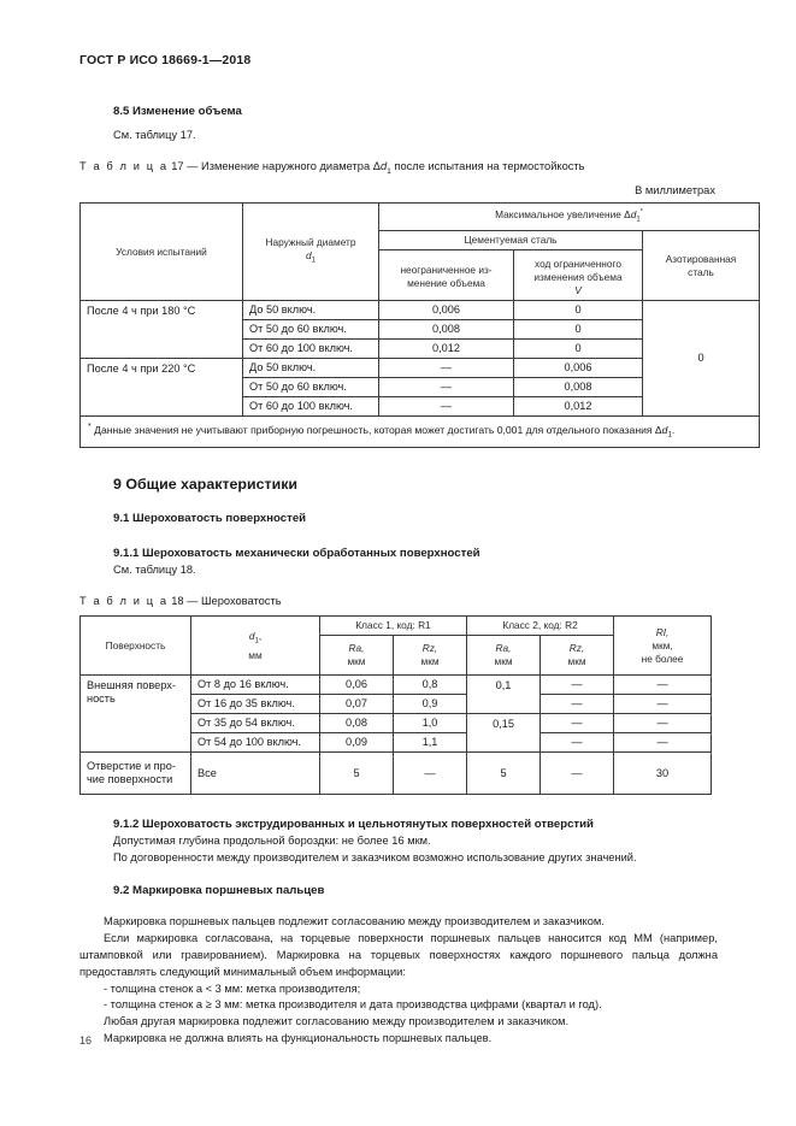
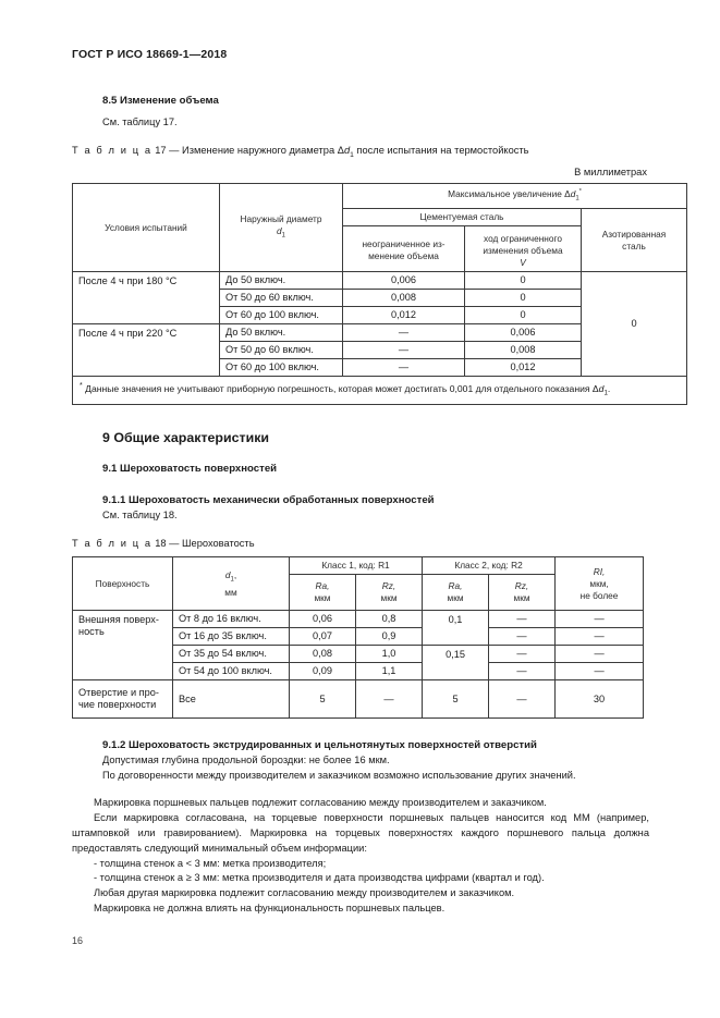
  ГОСТ Р ИСО 18669-1—2018
  8.5 Изменение объема
  См. таблицу 17.
  Т а б л и ц а 17 — Изменение наружного диаметра Δd после испытания на термостойкость
  В миллиметрах
  Условия испытаний	Наружный диаметр d	Максимальное увеличение Δd
  Цементуемая сталь	Азотированная сталь
  неограниченное из- менение объема	ход ограниченного изменения объема V
  После 4 ч при 180 °C	До 50 включ.	0,006	0	0
  От 50 до 60 включ.	0,008	0
  От 60 до 100 включ.	0,012	0
  После 4 ч при 220 °C	До 50 включ.	—	0,006
  От 50 до 60 включ.	—	0,008
  От 60 до 100 включ.	—	0,012
  Данные значения не учитывают приборную погрешность, которая может достигать 0,001 для отдельного показания Δd .
  9 Общие характеристики
  9.1 Шероховатость поверхностей
  9.1.1 Шероховатость механически обработанных поверхностей
  См. таблицу 18.
  Т а б л и ц а 18 — Шероховатость
  Поверхность	d , мм	Класс 1, код: R1	Класс 2, код: R2	RI, мкм, не более
  Ra, мкм	Rz, мкм	Ra, мкм	Rz, мкм
  Внешняя поверх- ность	От 8 до 16 включ.	0,06	0,8	0,1	—	—
  От 16 до 35 включ.	0,07	0,9	—	—
  От 35 до 54 включ.	0,08	1,0	0,15	—	—
  От 54 до 100 включ.	0,09	1,1	—	—
  Отверстие и про- чие поверхности	Все	5	—	5	—	30
  9.1.2 Шероховатость экструдированных и цельнотянутых поверхностей отверстий
  Допустимая глубина продольной бороздки: не более 16 мкм.
  По договоренности между производителем и заказчиком возможно использование других значений.
- 9.2 Маркировка поршневых пальцев
  Маркировка поршневых пальцев подлежит согласованию между производителем и заказчиком.
  Если маркировка согласована, на торцевые поверхности поршневых пальцев наносится код ММ (например, штамповкой или гравированием). Маркировка на торцевых поверхностях каждого поршневого пальца должна предоставлять следующий минимальный объем информации:
  - толщина стенок a < 3 мм: метка производителя;
  - толщина стенок a ≥ 3 мм: метка производителя и дата производства цифрами (квартал и год).
  Любая другая маркировка подлежит согласованию между производителем и заказчиком.
  Маркировка не должна влиять на функциональность поршневых пальцев.
  16
